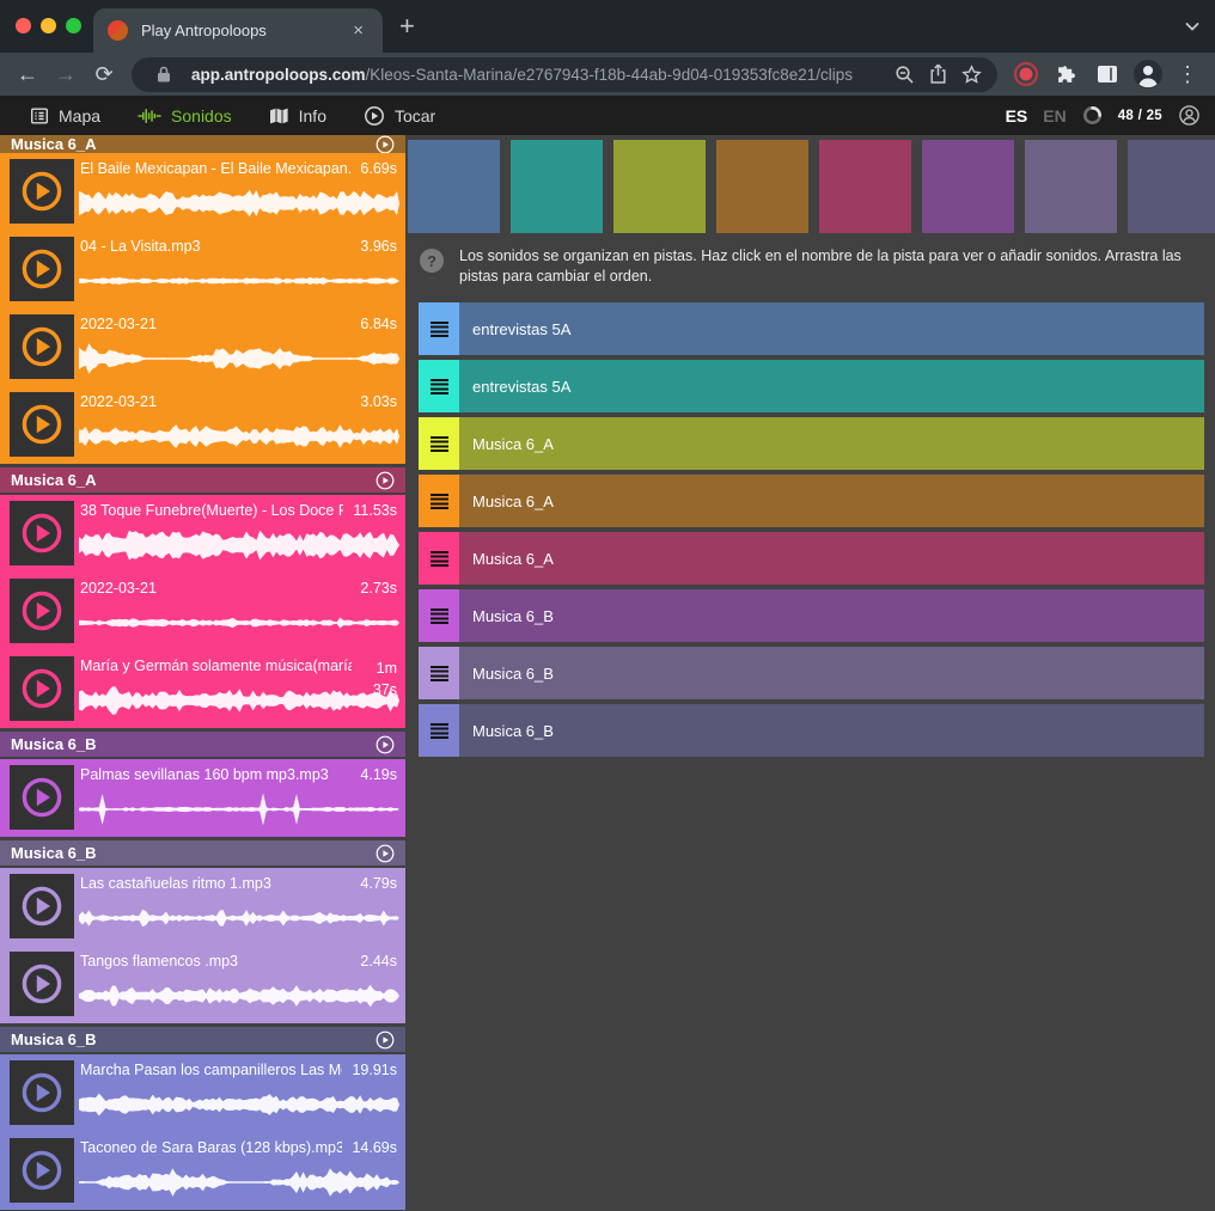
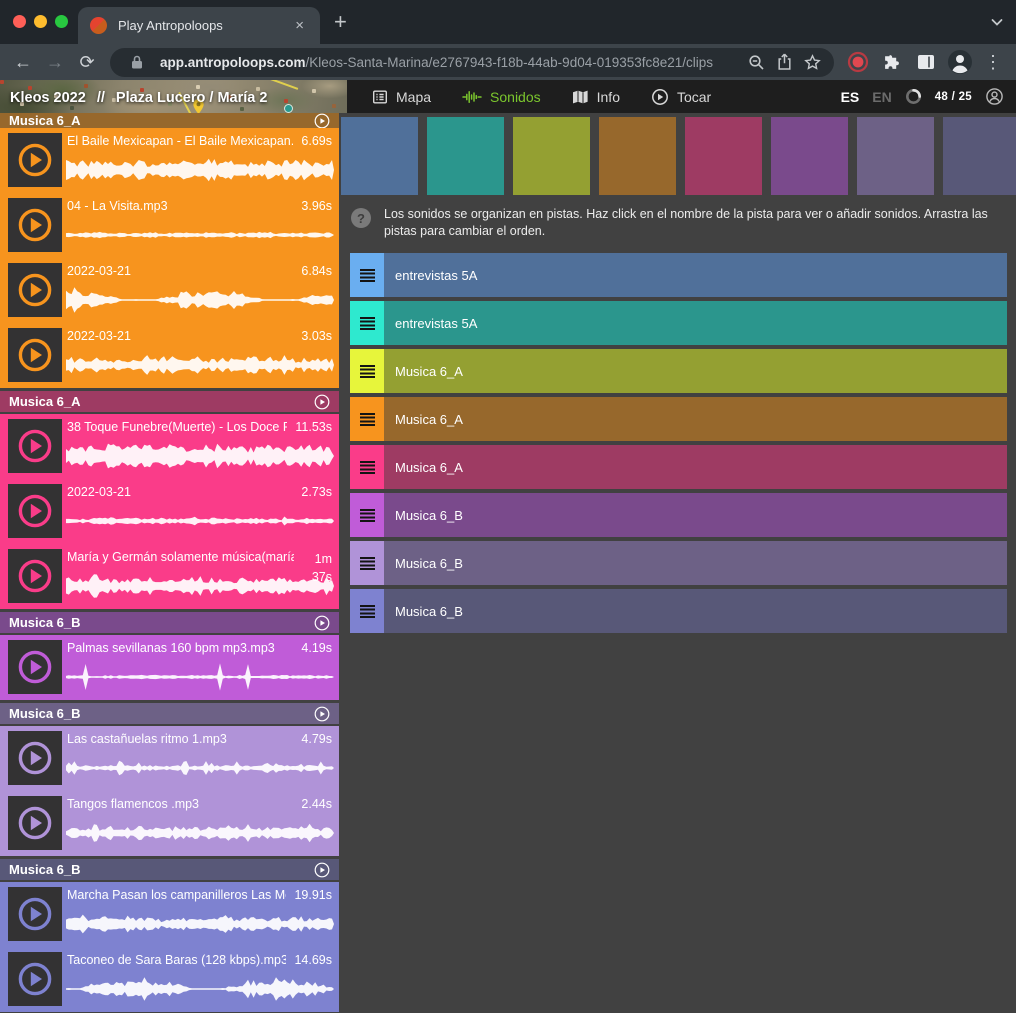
  Play Antropoloops
  ×
  +
  ←
  →
  ⟳
  app.antropoloops.com/Kleos-Santa-Marina/e2767943-f18b-44ab-9d04-019353fc8e21/clips
  ⋮
+ Kleos 2022 // Plaza Lucero / María 2
  Mapa
  Sonidos
  Info
  Tocar
  ES
  EN
  48 / 25
  Musica 6_A
  El Baile Mexicapan - El Baile Mexicapan.
  6.69s
  04 - La Visita.mp3
  3.96s
  2022-03-21
  6.84s
  2022-03-21
  3.03s
  Musica 6_A
  38 Toque Funebre(Muerte) - Los Doce P
  11.53s
  2022-03-21
  2.73s
  María y Germán solamente música(marí
  1m 37s
  Musica 6_B
  Palmas sevillanas 160 bpm mp3.mp3
  4.19s
  Musica 6_B
  Las castañuelas ritmo 1.mp3
  4.79s
  Tangos flamencos .mp3
  2.44s
  Musica 6_B
  Marcha Pasan los campanilleros Las M
  19.91s
  Taconeo de Sara Baras (128 kbps).mp3
  14.69s
  ?
  Los sonidos se organizan en pistas. Haz click en el nombre de la pista para ver o añadir sonidos. Arrastra las pistas para cambiar el orden.
  entrevistas 5A
  entrevistas 5A
  Musica 6_A
  Musica 6_A
  Musica 6_A
  Musica 6_B
  Musica 6_B
  Musica 6_B
